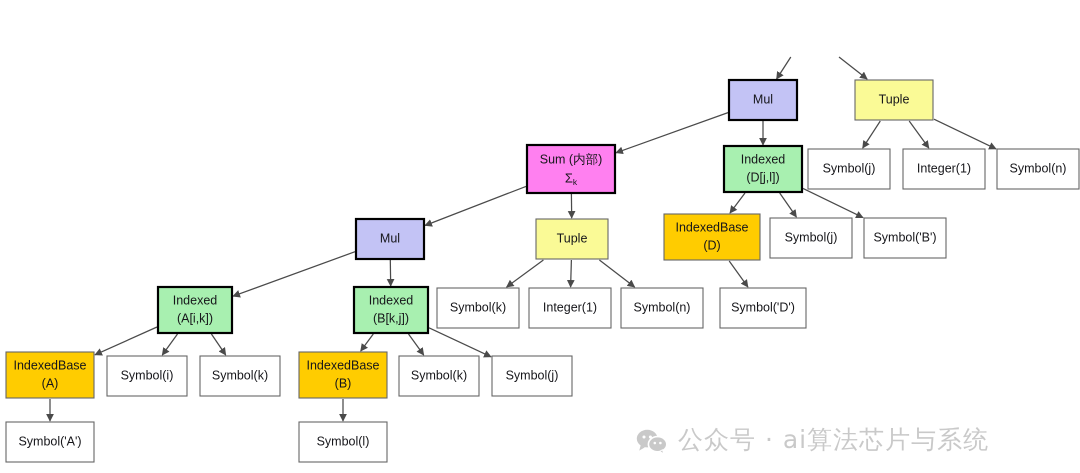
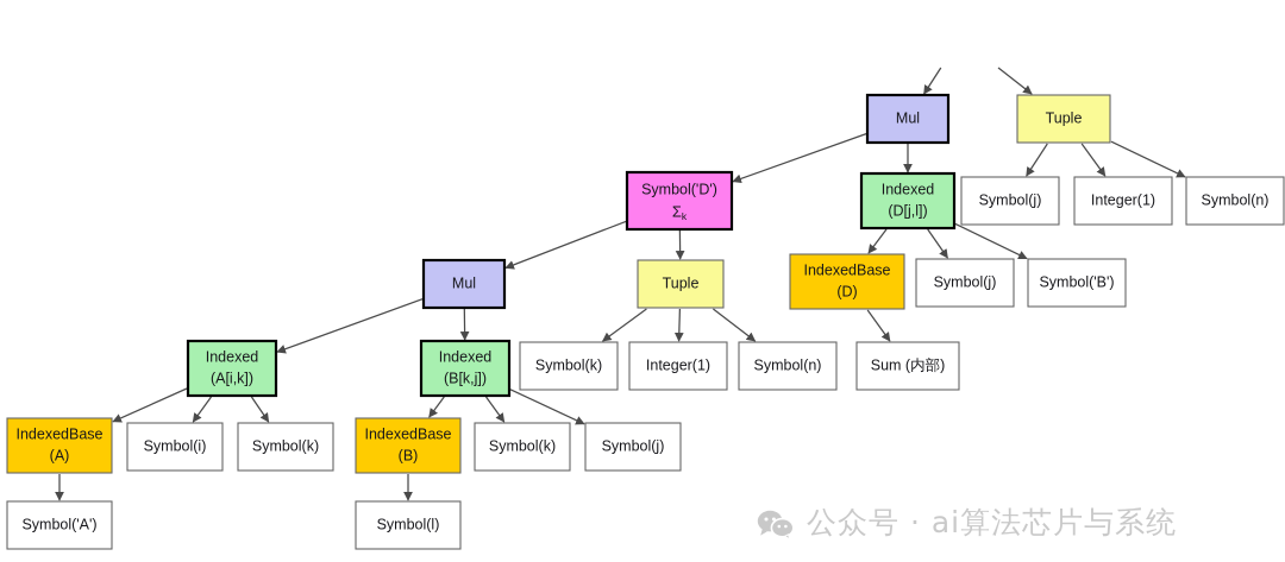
  Mul
  Tuple
- Sum (内部)
+ Symbol('D')
  Σk
  Indexed
  (D[j,l])
  Symbol(j)
  Integer(1)
  Symbol(n)
  Mul
  Tuple
  IndexedBase
  (D)
  Symbol(j)
  Symbol('B')
  Indexed
  (A[i,k])
  Indexed
  (B[k,j])
  Symbol(k)
  Integer(1)
  Symbol(n)
- Symbol('D')
+ Sum (内部)
  IndexedBase
  (A)
  Symbol(i)
  Symbol(k)
  IndexedBase
  (B)
  Symbol(k)
  Symbol(j)
  Symbol('A')
  Symbol(l)
  公众号 · ai算法芯片与系统
